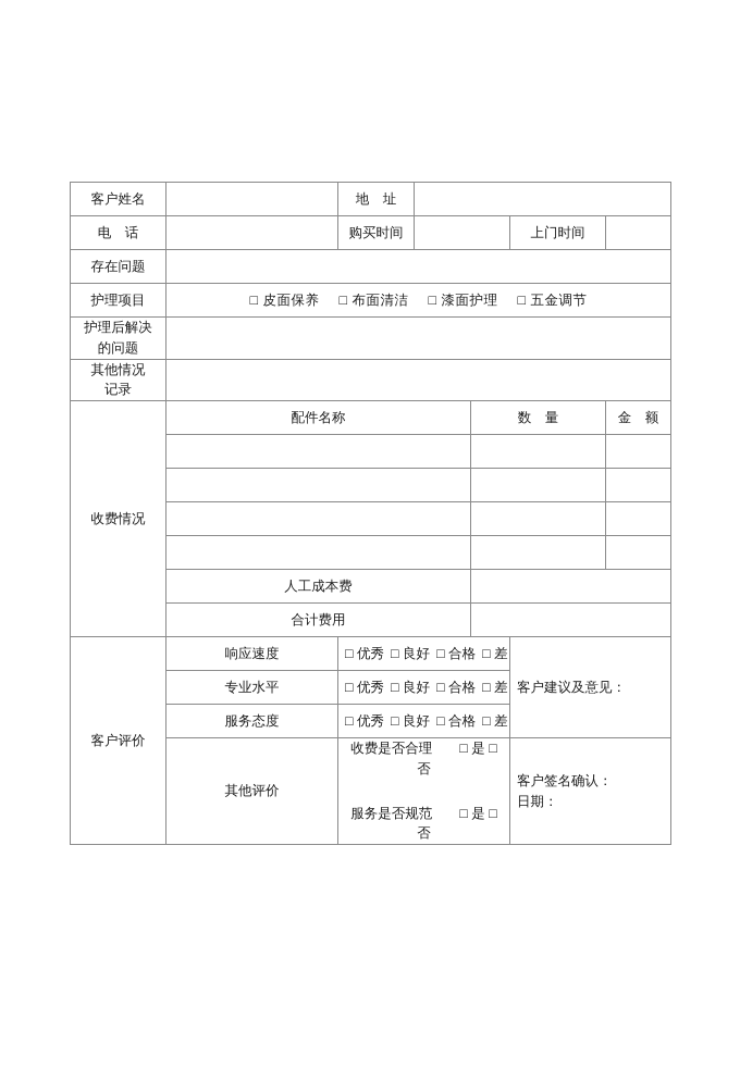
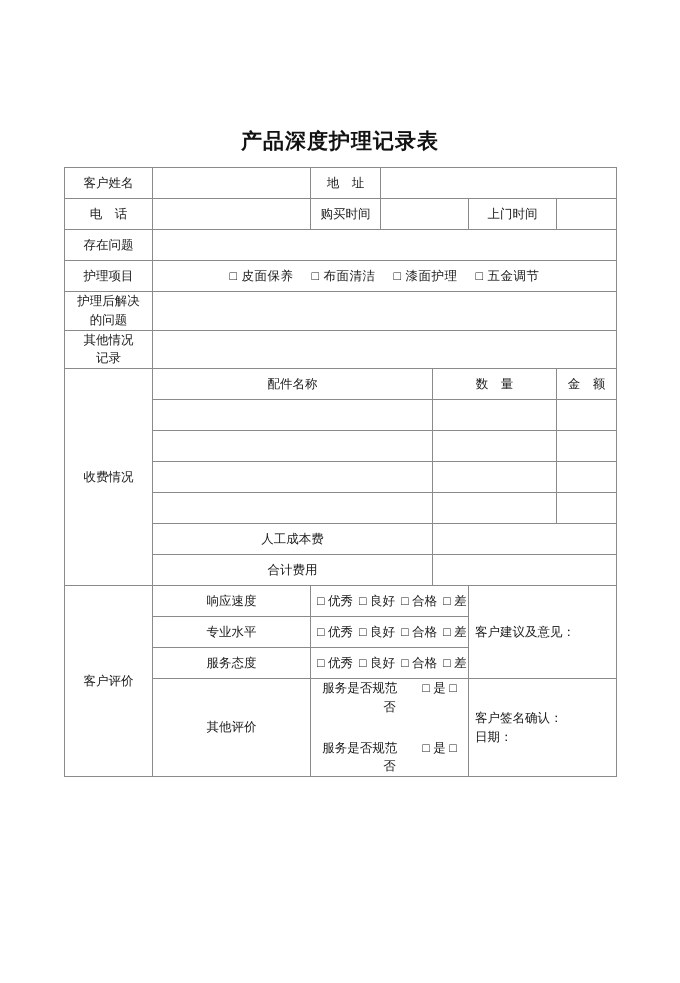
+ 产品深度护理记录表
  客户姓名		地 址
  电 话		购买时间		上门时间
  存在问题
  护理项目	□ 皮面保养 □ 布面清洁 □ 漆面护理 □ 五金调节
  护理后解决 的问题
  其他情况 记录
  收费情况	配件名称	数 量	金 额
  人工成本费
  合计费用
  客户评价	响应速度	□ 优秀 □ 良好 □ 合格 □ 差	客户建议及意见：
  专业水平	□ 优秀 □ 良好 □ 合格 □ 差
  服务态度	□ 优秀 □ 良好 □ 合格 □ 差
- 其他评价	收费是否合理 □ 是 □ 否 服务是否规范 □ 是 □ 否	客户签名确认： 日期：
+ 其他评价	服务是否规范 □ 是 □ 否 服务是否规范 □ 是 □ 否	客户签名确认： 日期：
